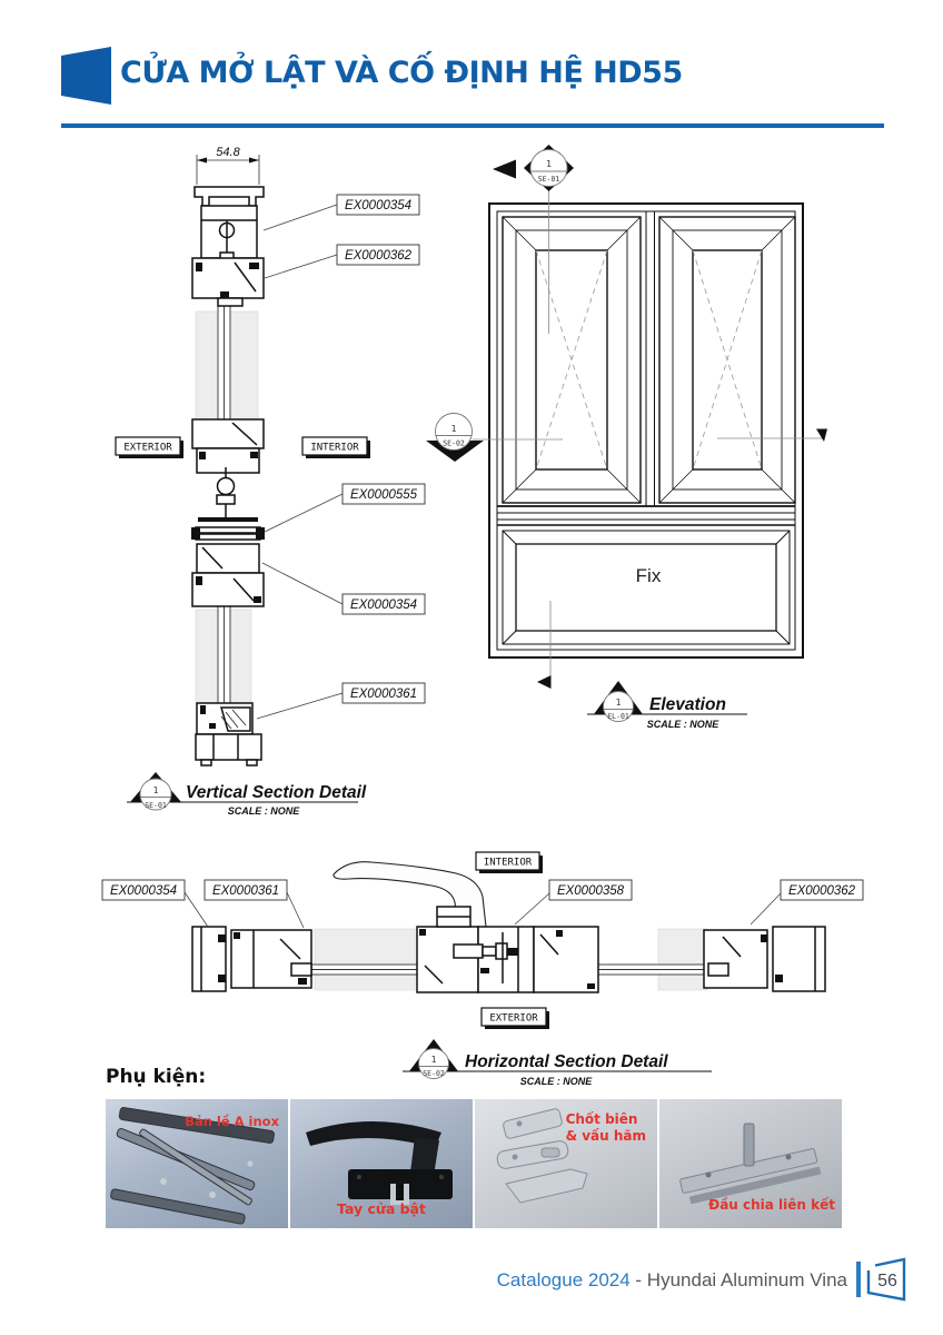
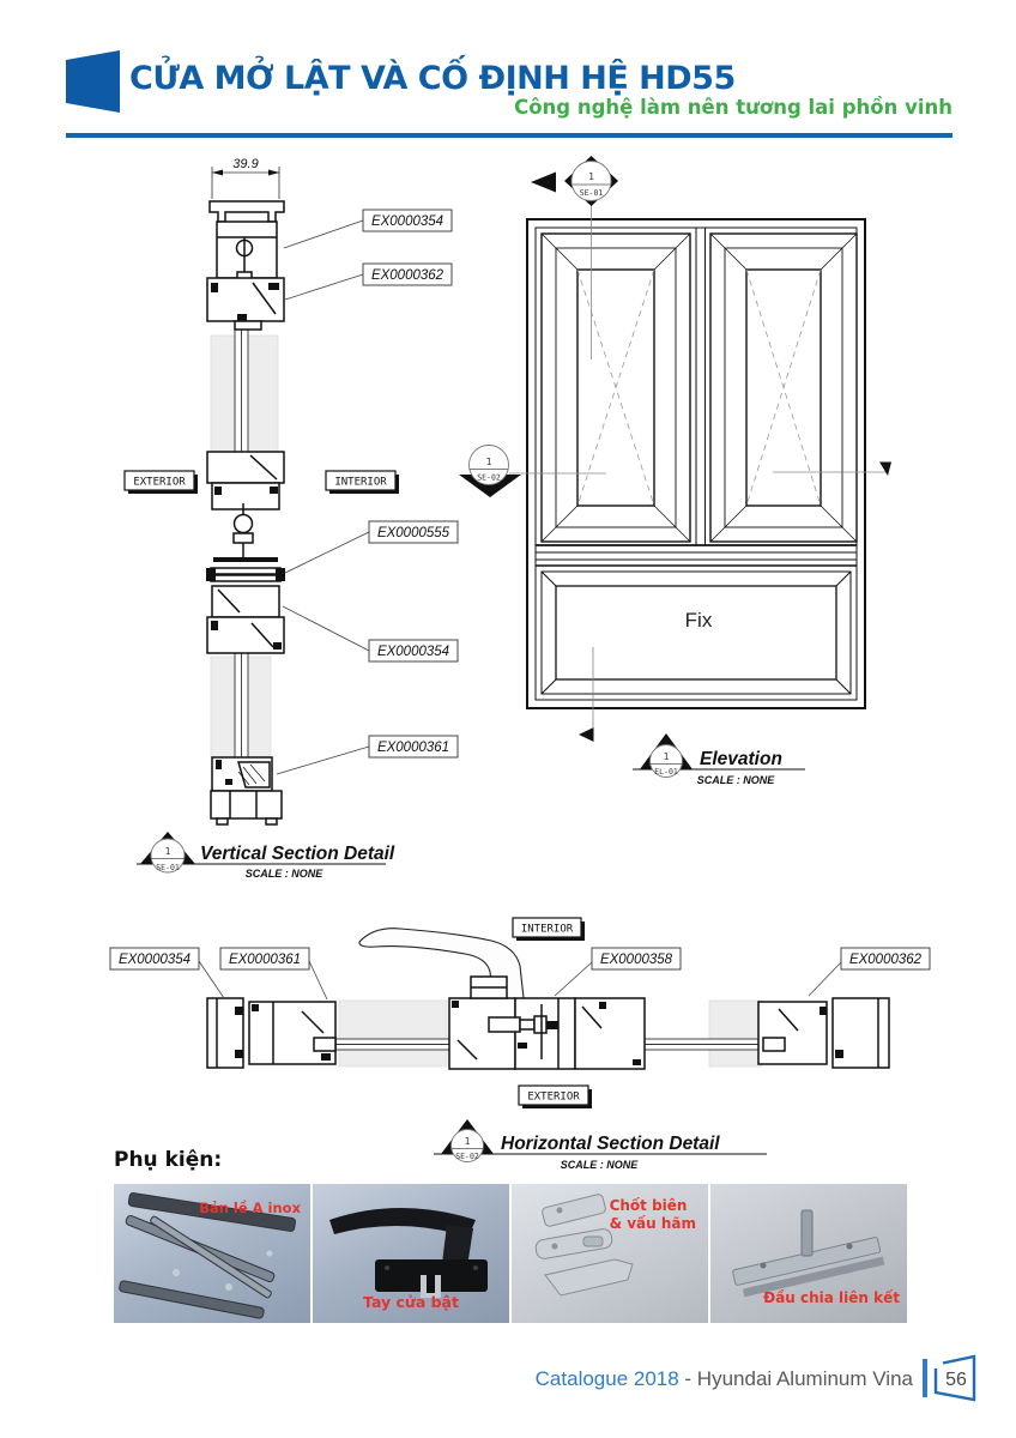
  CỬA MỞ LẬT VÀ CỐ ĐỊNH HỆ HD55
+ Công nghệ làm nên tương lai phồn vinh
- 54.8
+ 39.9
  EX0000354
  EX0000362
  EX0000555
  EX0000354
  EX0000361
  EXTERIOR
  INTERIOR
  1
  SE-01
  Vertical Section Detail
  SCALE : NONE
  Fix
  1
  SE-01
  1
  SE-02
  1
  EL-01
  Elevation
  SCALE : NONE
  INTERIOR
  EXTERIOR
  EX0000354
  EX0000361
  EX0000358
  EX0000362
  1
  SE-02
  Horizontal Section Detail
  SCALE : NONE
  Phụ kiện:
  Bản lề A inox
  Tay cửa bật
  Chốt biên
  & vấu hãm
  Đầu chia liên kết
- Catalogue 2024 - Hyundai Aluminum Vina
+ Catalogue 2018 - Hyundai Aluminum Vina
  56
